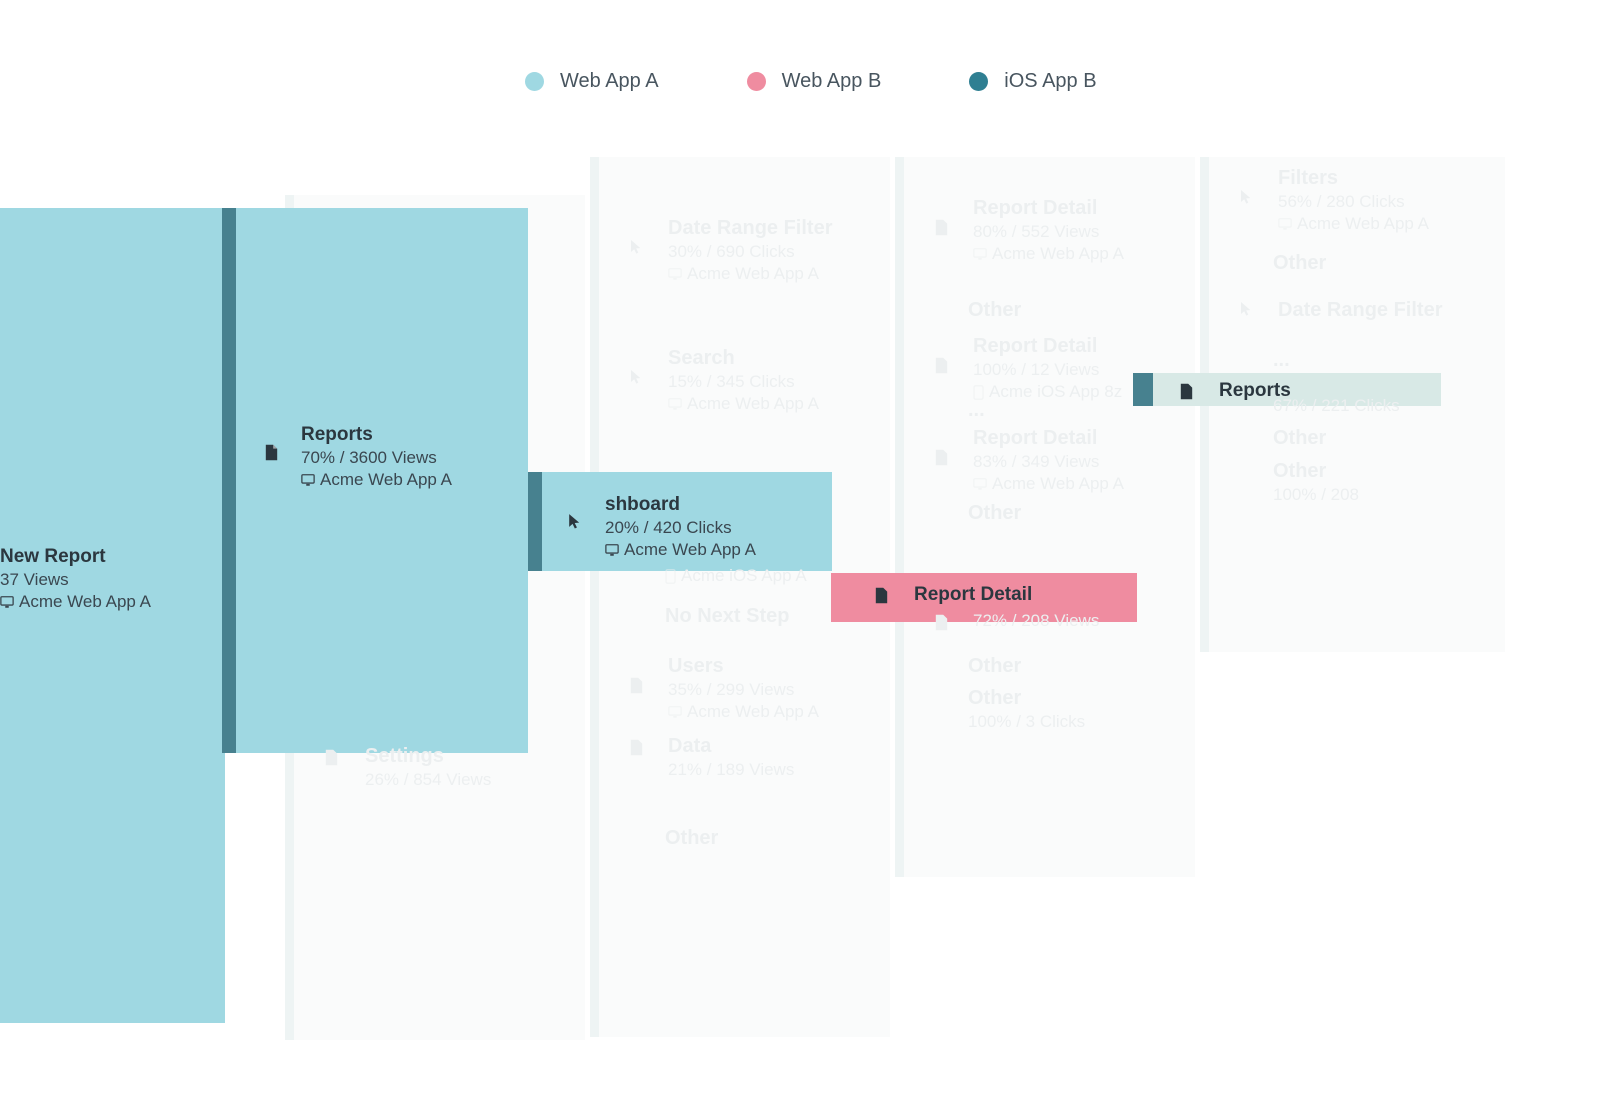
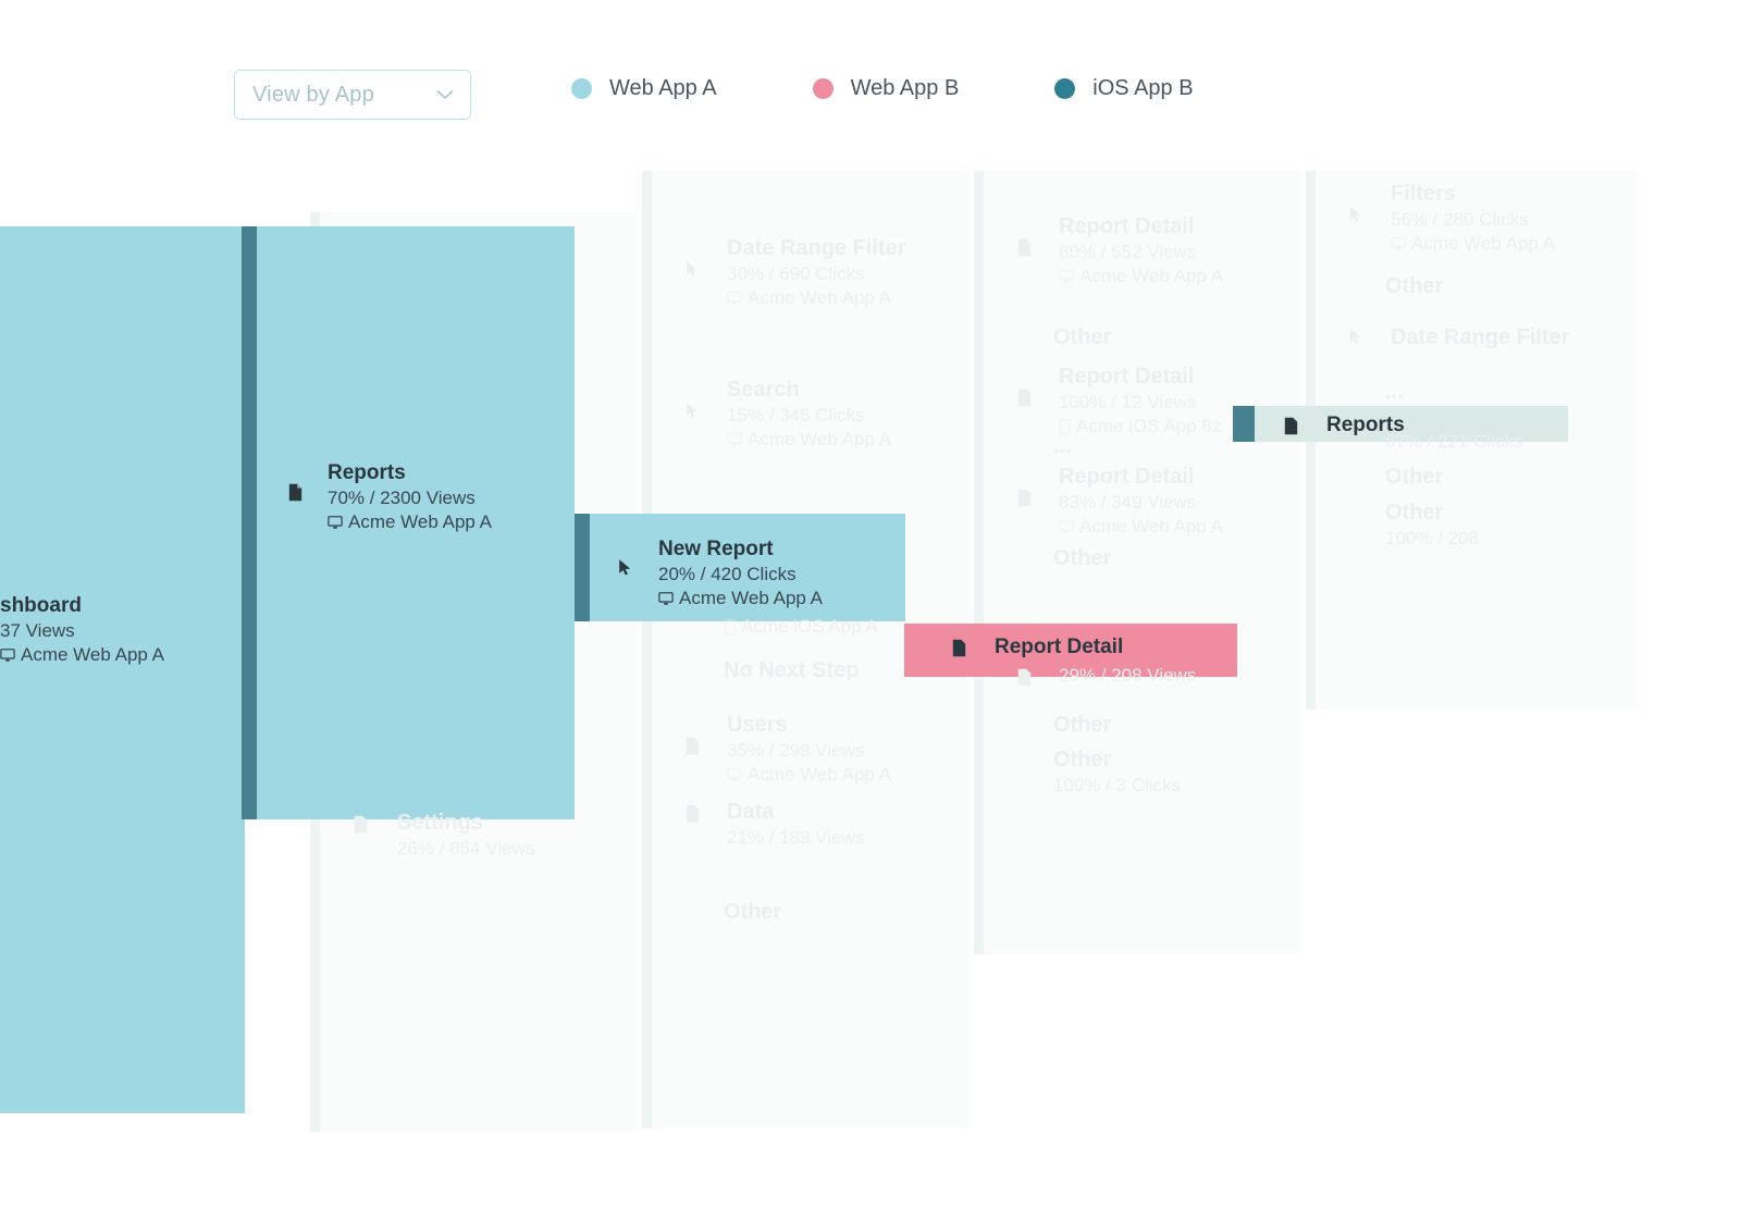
+ View by App
  Web App A
  Web App B
  iOS App B
- New Report
+ shboard
  37 Views
  Acme Web App A
  Reports
- 70% / 3600 Views
+ 70% / 2300 Views
  Acme Web App A
  Settings
- shboard
+ New Report
  20% / 420 Clicks
  Acme Web App A
  Acme iOS App A
  Report Detail
- 72% / 208 Views
+ 29% / 208 Views
  Reports
  67% / 221 Clicks
